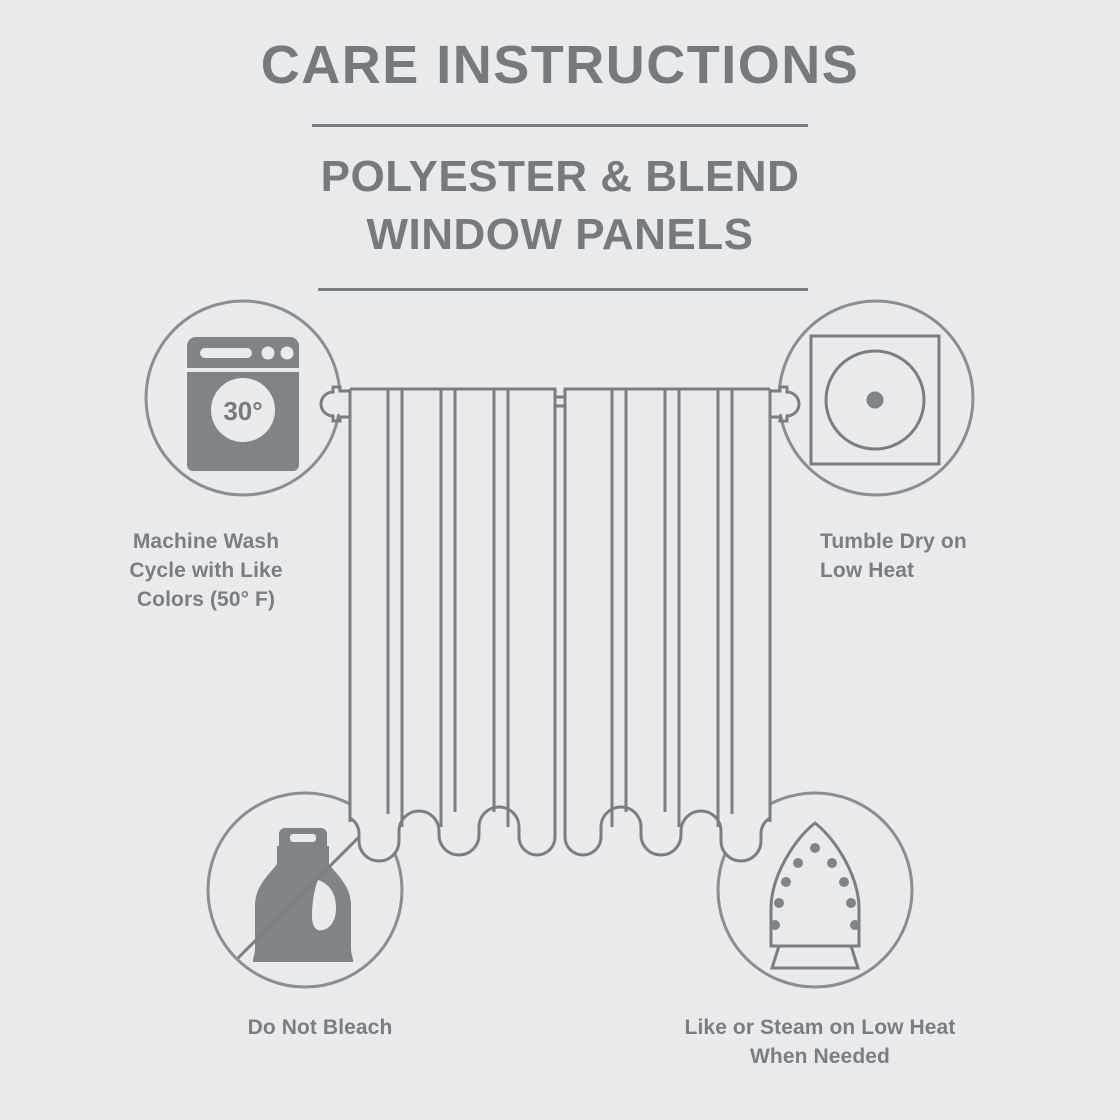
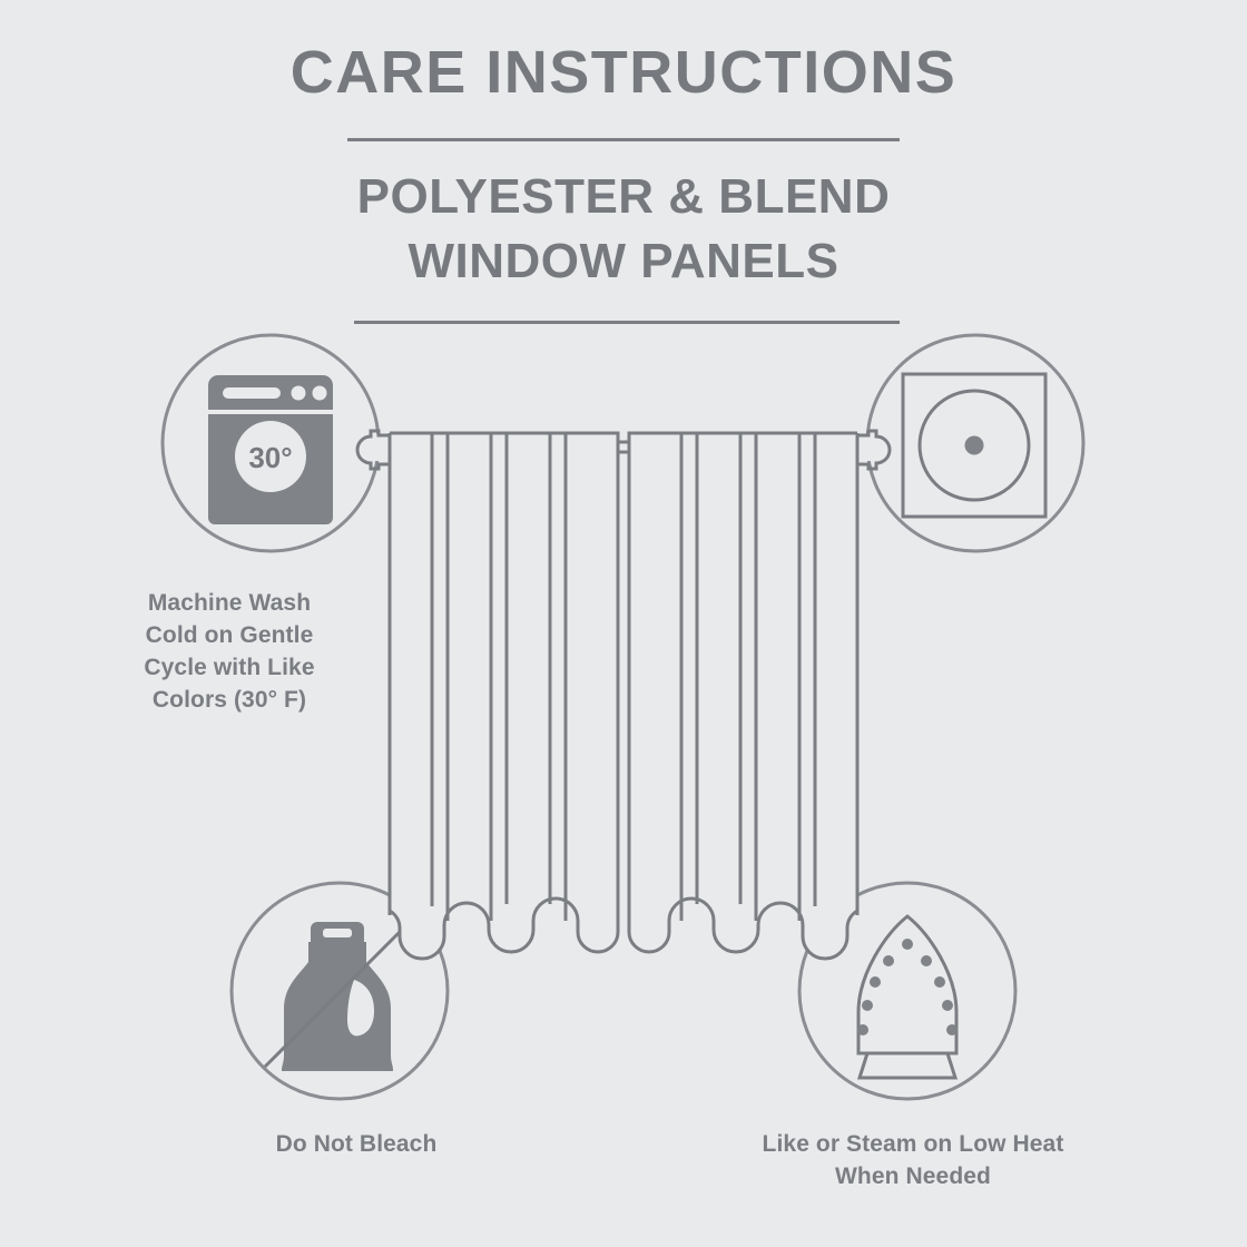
  CARE INSTRUCTIONS
  POLYESTER & BLEND
  WINDOW PANELS
  30°
  Machine Wash
+ Cold on Gentle
  Cycle with Like
- Colors (50° F)
+ Colors (30° F)
- Tumble Dry on
- Low Heat
  Do Not Bleach
  Like or Steam on Low Heat
  When Needed
